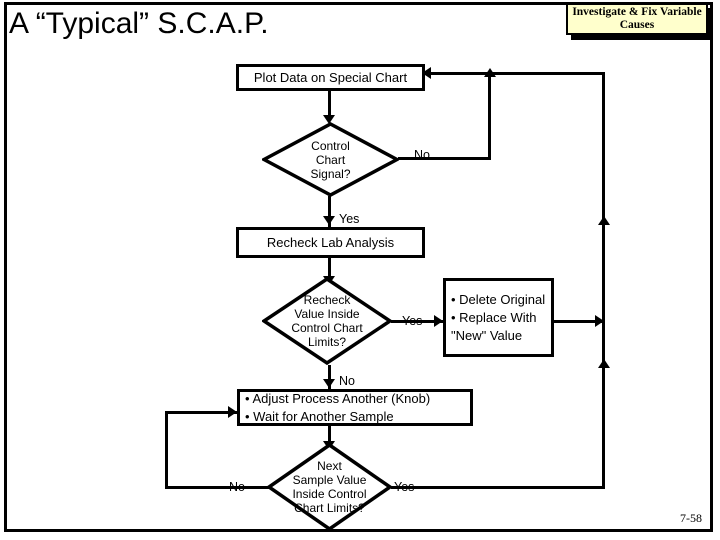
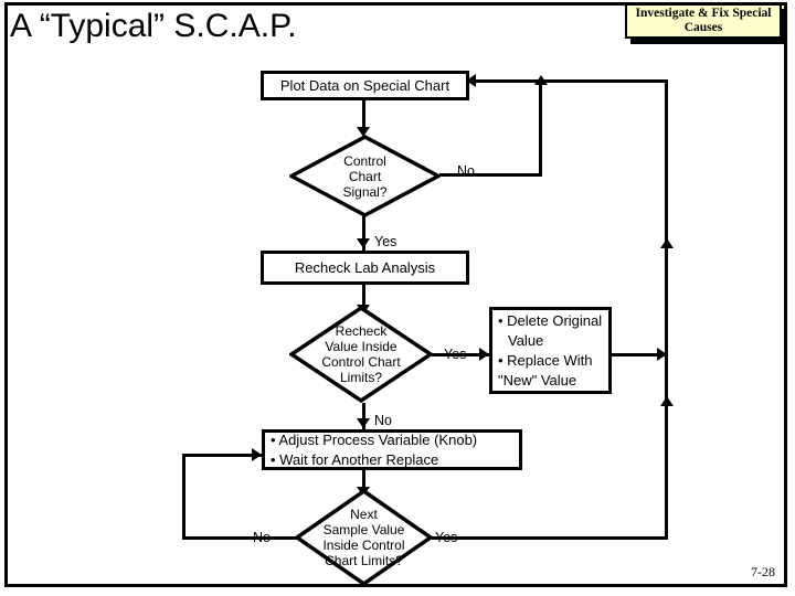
  A “Typical” S.C.A.P.
- Investigate & Fix Variable Causes
+ Investigate & Fix Special Causes
  No
  Yes
  Yes
  No
  No
  Yes
  Plot Data on Special Chart
  Control
  Chart
  Signal?
  Recheck Lab Analysis
  Recheck
  Value Inside
  Control Chart
  Limits?
  • Delete Original
+ Value
  • Replace With
  "New" Value
- • Adjust Process Another (Knob)
+ • Adjust Process Variable (Knob)
- • Wait for Another Sample
+ • Wait for Another Replace
  Next
  Sample Value
  Inside Control
  Chart Limits?
- 7-58
+ 7-28
